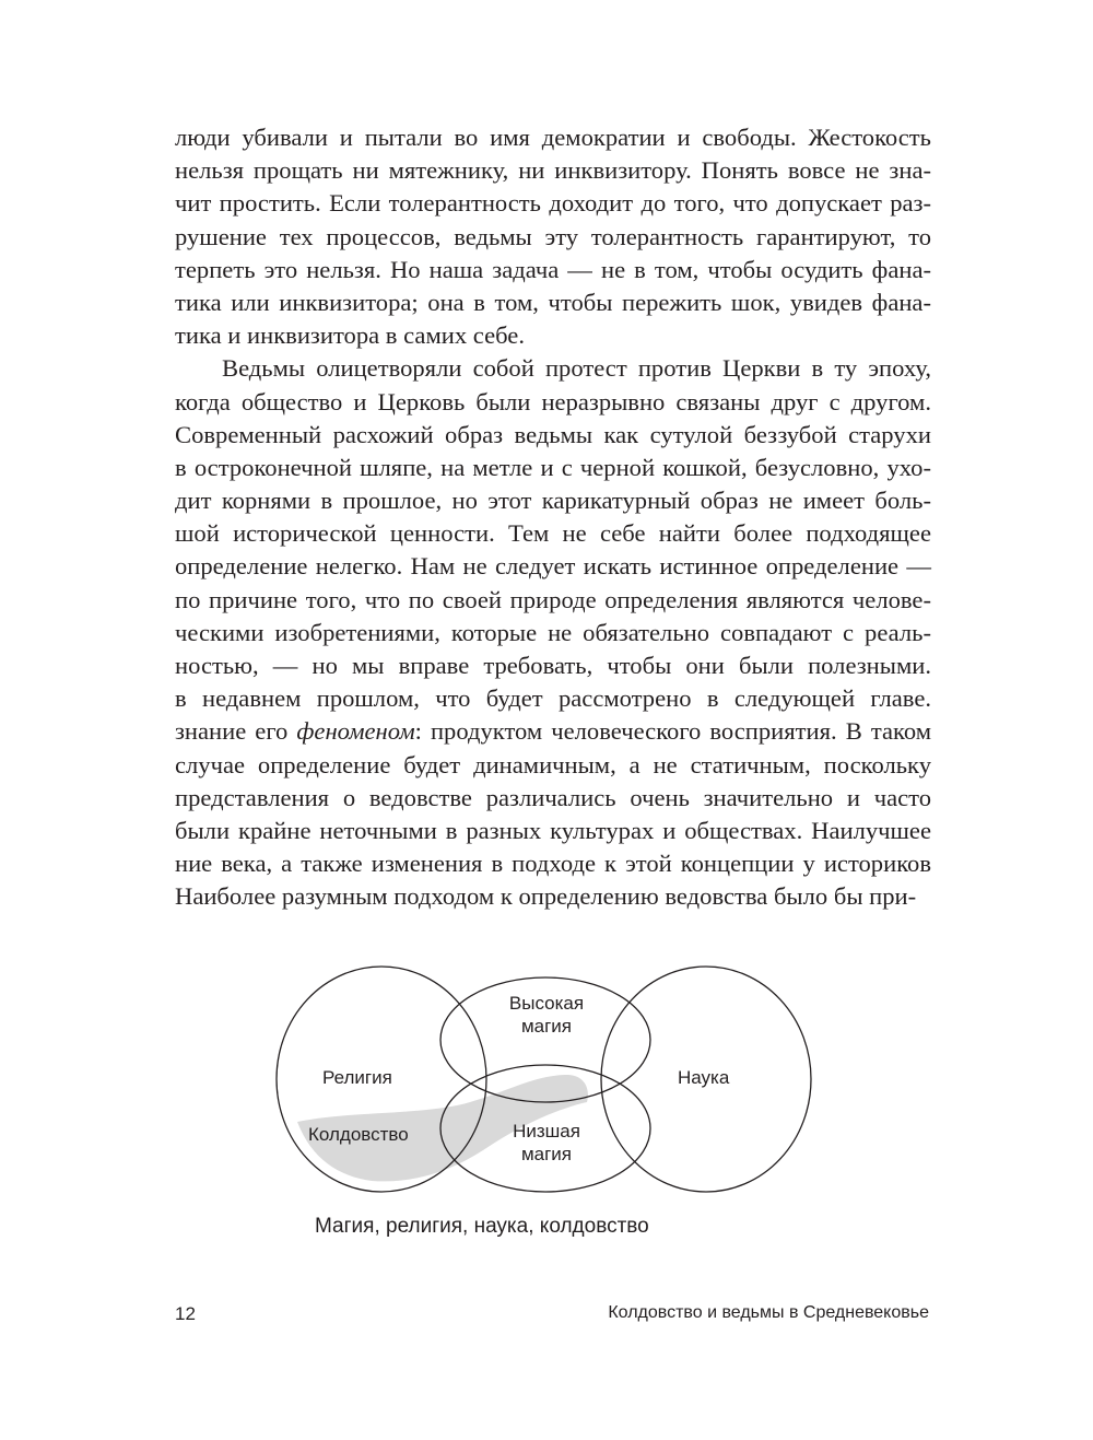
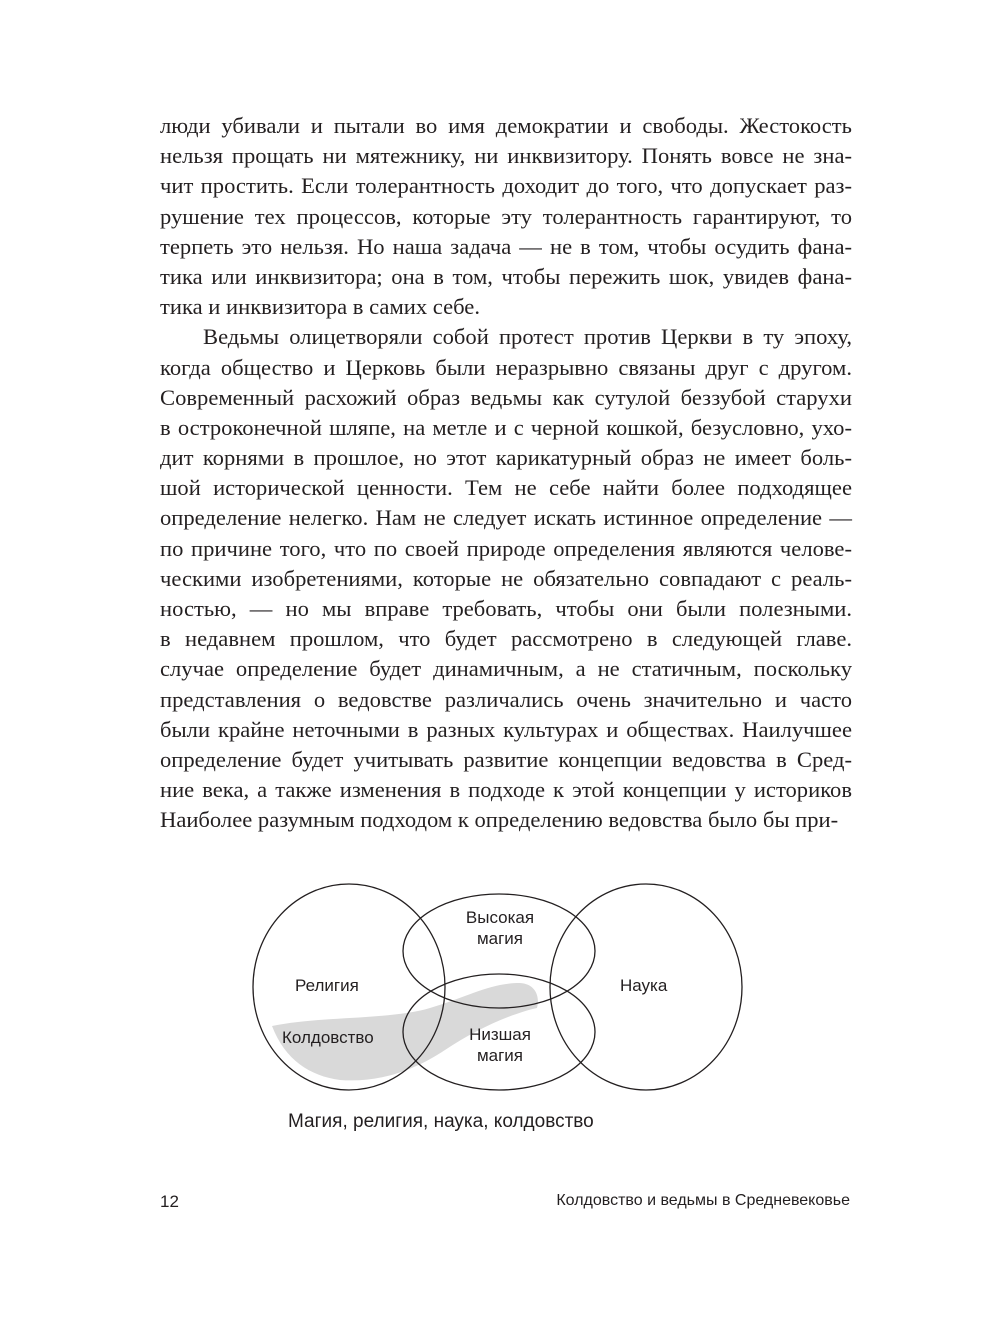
  люди убивали и пытали во имя демократии и свободы. Жестокость
  нельзя прощать ни мятежнику, ни инквизитору. Понять вовсе не зна-
  чит простить. Если толерантность доходит до того, что допускает раз-
- рушение тех процессов, ведьмы эту толерантность гарантируют, то
+ рушение тех процессов, которые эту толерантность гарантируют, то
  терпеть это нельзя. Но наша задача — не в том, чтобы осудить фана-
  тика или инквизитора; она в том, чтобы пережить шок, увидев фана-
  тика и инквизитора в самих себе.
  Ведьмы олицетворяли собой протест против Церкви в ту эпоху,
  когда общество и Церковь были неразрывно связаны друг с другом.
  Современный расхожий образ ведьмы как сутулой беззубой старухи
  в остроконечной шляпе, на метле и с черной кошкой, безусловно, ухо-
  дит корнями в прошлое, но этот карикатурный образ не имеет боль-
  шой исторической ценности. Тем не себе найти более подходящее
  определение нелегко. Нам не следует искать истинное определение —
  по причине того, что по своей природе определения являются челове-
  ческими изобретениями, которые не обязательно совпадают с реаль-
  ностью, — но мы вправе требовать, чтобы они были полезными.
  в недавнем прошлом, что будет рассмотрено в следующей главе.
- знание его феноменом: продуктом человеческого восприятия. В таком
  случае определение будет динамичным, а не статичным, поскольку
  представления о ведовстве различались очень значительно и часто
  были крайне неточными в разных культурах и обществах. Наилучшее
+ определение будет учитывать развитие концепции ведовства в Сред-
  ние века, а также изменения в подходе к этой концепции у историков
  Наиболее разумным подходом к определению ведовства было бы при-
  Религия
  Высокая
  магия
  Наука
  Колдовство
  Низшая
  магия
  Магия, религия, наука, колдовство
  12
  Колдовство и ведьмы в Средневековье
